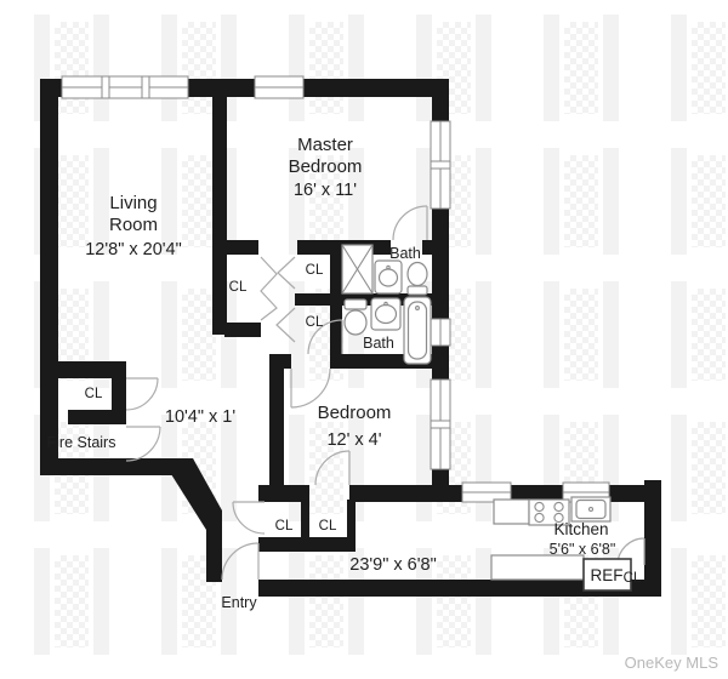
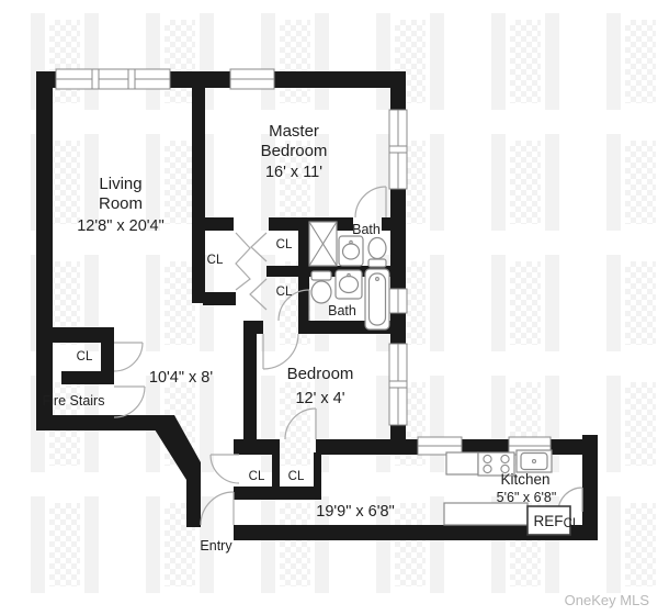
  Living
  Room
  12'8" x 20'4"
  Master
  Bedroom
  16' x 11'
  Bath
  Bath
- 10'4" x 1'
+ 10'4" x 8'
  Bedroom
  12' x 4'
- 23'9" x 6'8"
+ 19'9" x 6'8"
  Kitchen
  5'6" x 6'8"
  REF
  Fire Stairs
  Entry
  CL
  CL
  CL
  CL
  CL
  CL
  CL
  OneKey MLS
